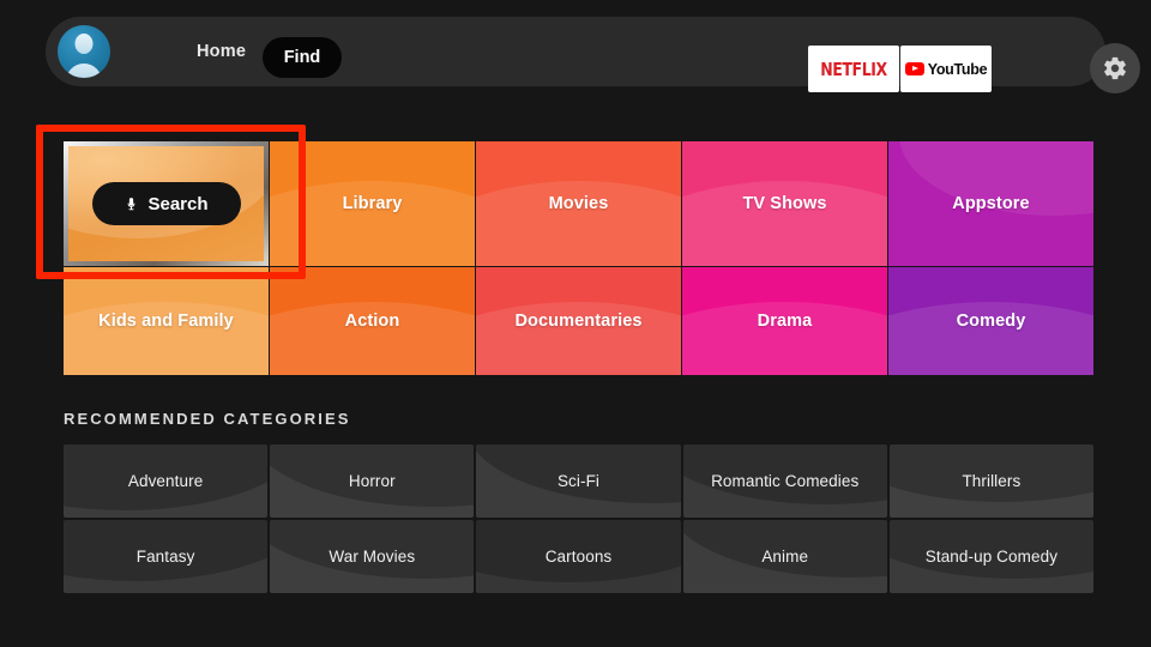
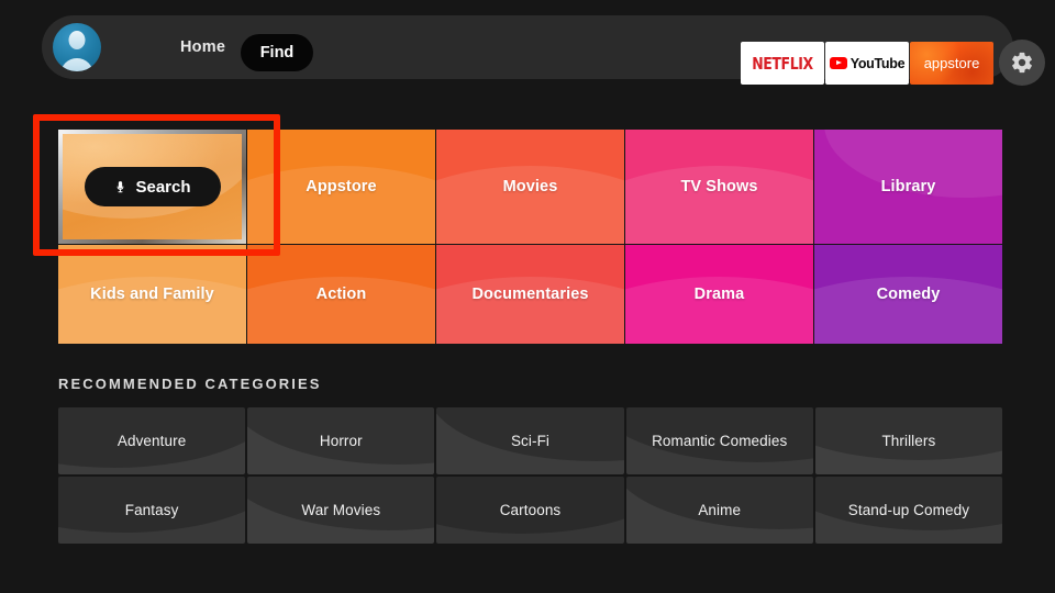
  Home
  Find
  NETFLIX
  YouTube
+ appstore
  Search
- Library
+ Appstore
  Movies
  TV Shows
- Appstore
+ Library
  Kids and Family
  Action
  Documentaries
  Drama
  Comedy
  RECOMMENDED CATEGORIES
  Adventure
  Horror
  Sci-Fi
  Romantic Comedies
  Thrillers
  Fantasy
  War Movies
  Cartoons
  Anime
  Stand-up Comedy
